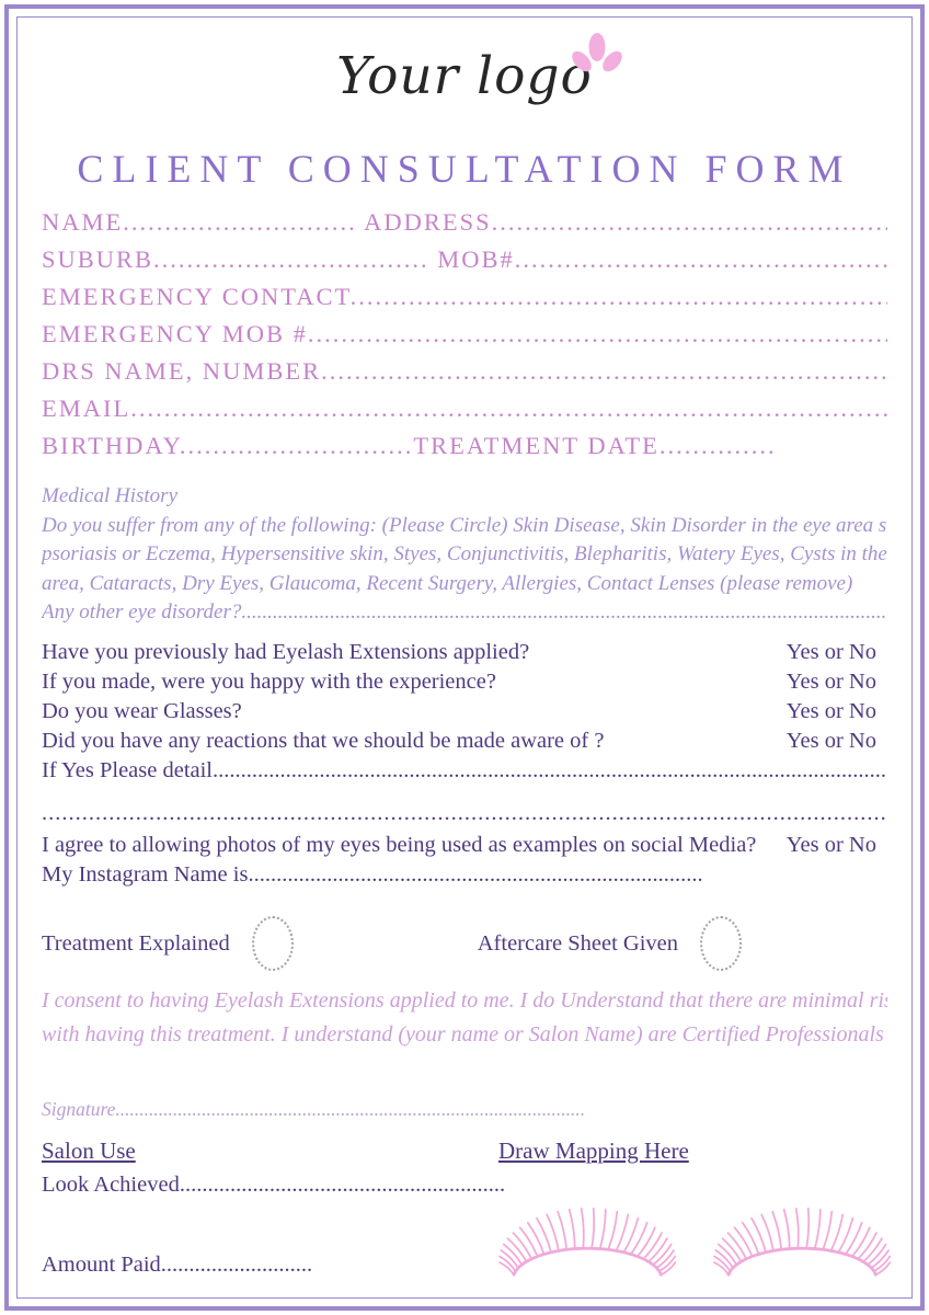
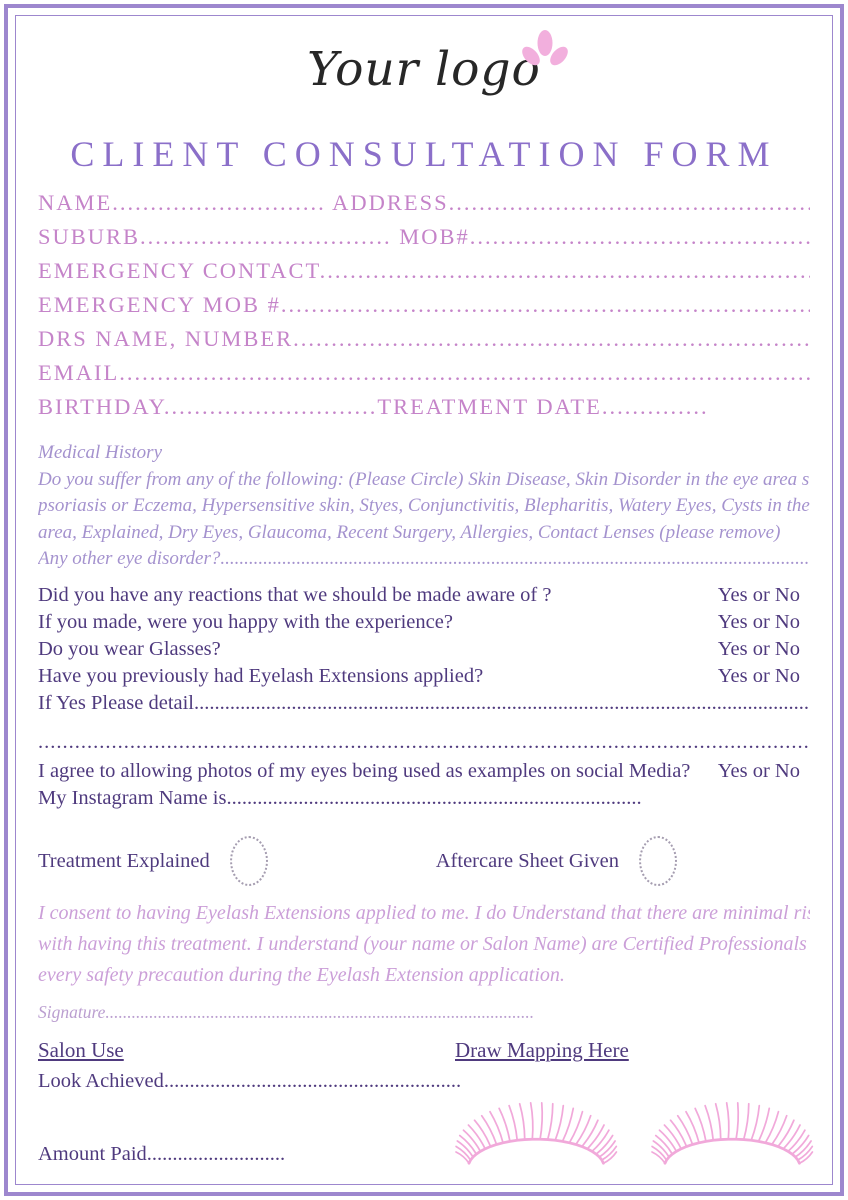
  Your logo
  CLIENT CONSULTATION FORM
  NAME............................ ADDRESS...............................................
  SUBURB................................. MOB#.............................................
  EMERGENCY CONTACT................................................................
  EMERGENCY MOB #.....................................................................
  DRS NAME, NUMBER....................................................................
  EMAIL...........................................................................................
  BIRTHDAY............................TREATMENT DATE..............
  Medical History
  Do you suffer from any of the following: (Please Circle) Skin Disease, Skin Disorder in the eye area s
  psoriasis or Eczema, Hypersensitive skin, Styes, Conjunctivitis, Blepharitis, Watery Eyes, Cysts in the
- area, Cataracts, Dry Eyes, Glaucoma, Recent Surgery, Allergies, Contact Lenses (please remove)
+ area, Explained, Dry Eyes, Glaucoma, Recent Surgery, Allergies, Contact Lenses (please remove)
  Any other eye disorder?............................................................................................................................
- Have you previously had Eyelash Extensions applied?
+ Did you have any reactions that we should be made aware of ?
  Yes or No
  If you made, were you happy with the experience?
  Yes or No
  Do you wear Glasses?
  Yes or No
- Did you have any reactions that we should be made aware of ?
+ Have you previously had Eyelash Extensions applied?
  Yes or No
  If Yes Please detail........................................................................................................................
  I agree to allowing photos of my eyes being used as examples on social Media?
  Yes or No
  My Instagram Name is.................................................................................
  Treatment Explained
  Aftercare Sheet Given
  I consent to having Eyelash Extensions applied to me. I do Understand that there are minimal ri
  with having this treatment. I understand (your name or Salon Name) are Certified Professionals
+ every safety precaution during the Eyelash Extension application.
  Signature..................................................................................................
  Salon Use
  Draw Mapping Here
  Look Achieved..........................................................
  Amount Paid...........................
